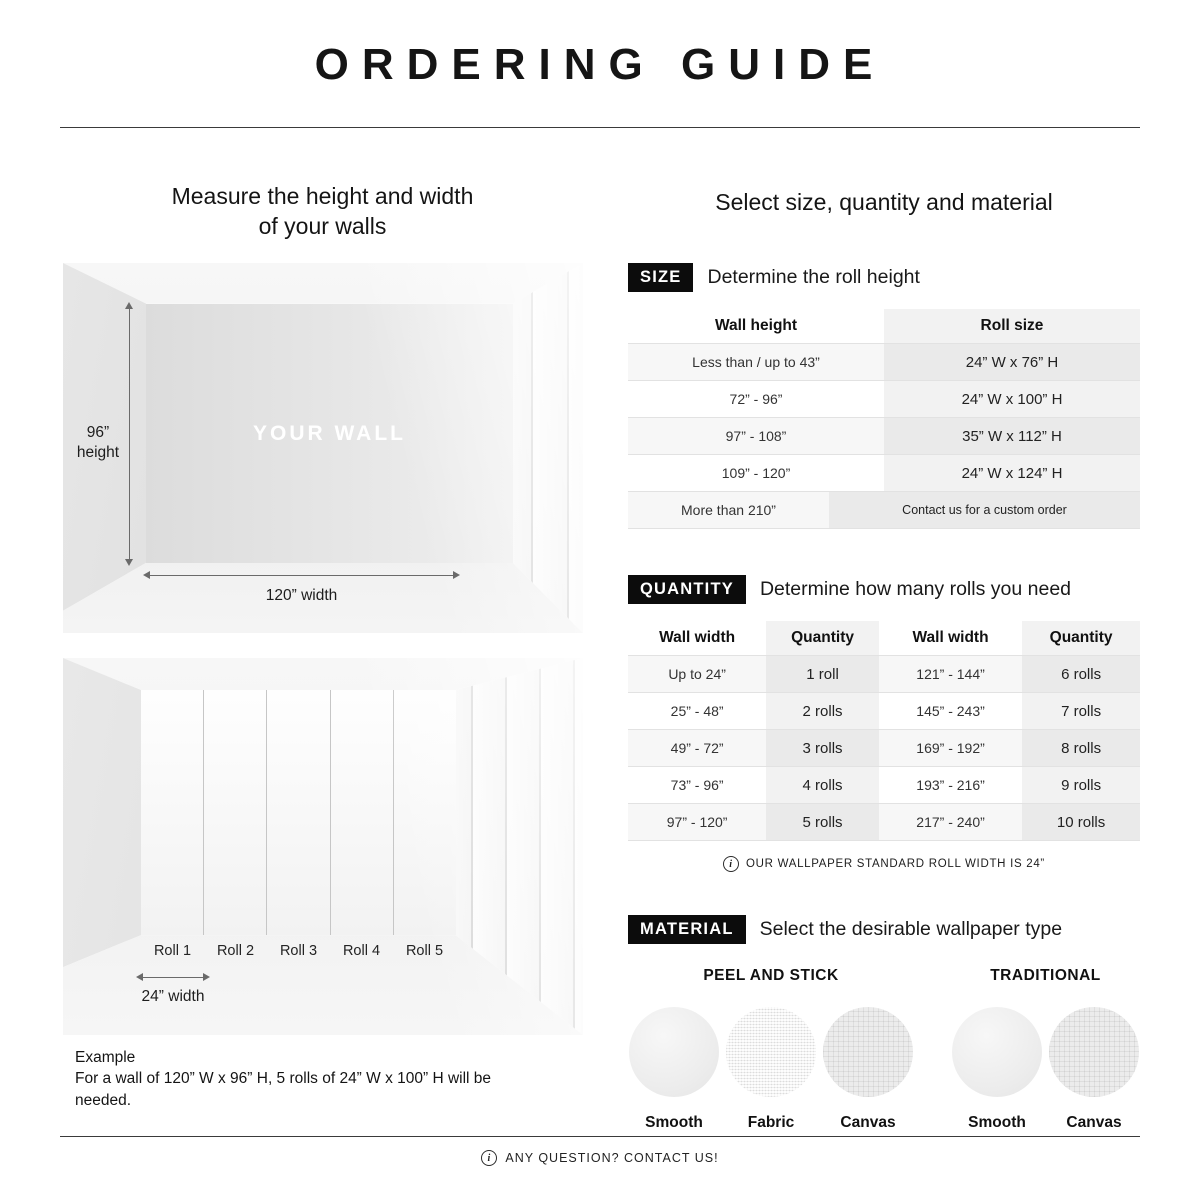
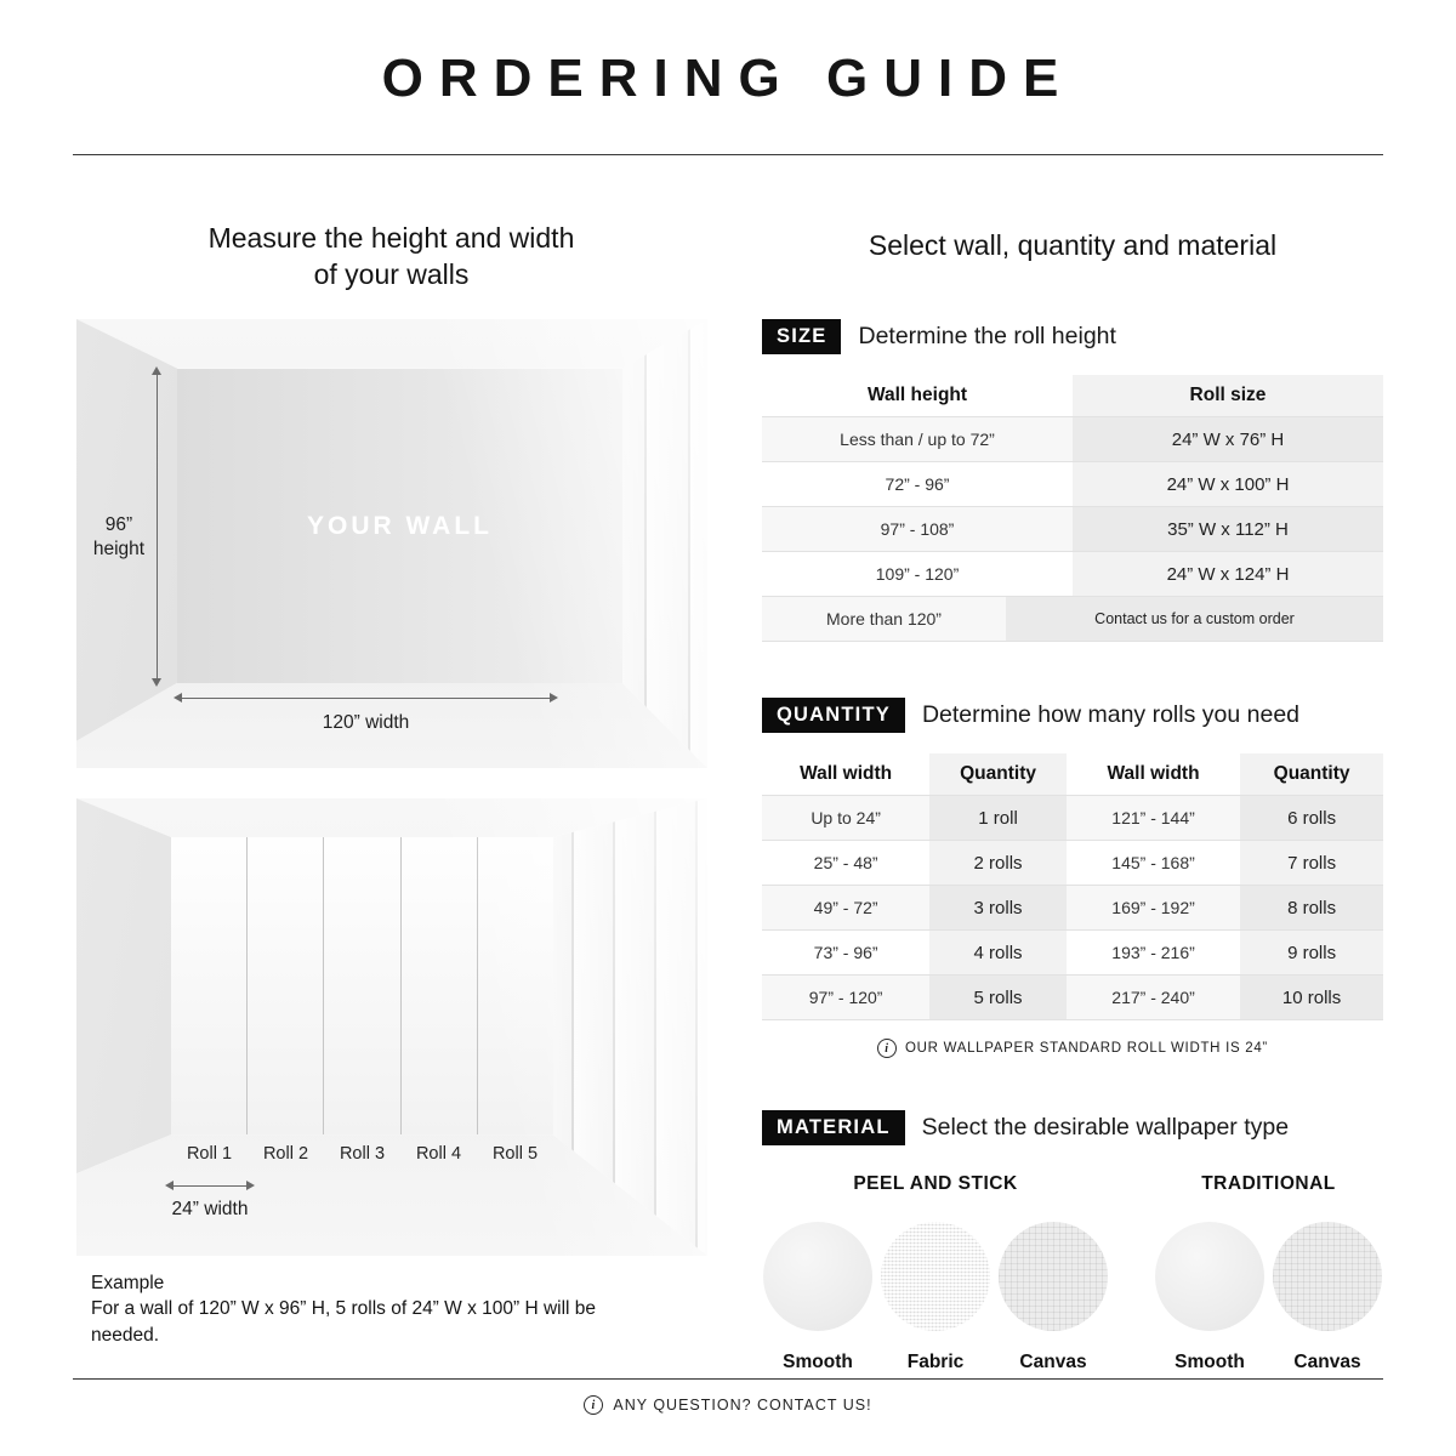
  ORDERING GUIDE
  Measure the height and width
  of your walls
  96”
  height
  120” width
  Roll 1
  Roll 2
  Roll 3
  Roll 4
  Roll 5
  24” width
  Example
  For a wall of 120” W x 96” H, 5 rolls of 24” W x 100” H will be needed.
- Select size, quantity and material
+ Select wall, quantity and material
  SIZE
  Determine the roll height
  Wall height
  Roll size
- Less than / up to 43”
+ Less than / up to 72”
  24” W x 76” H
  72” - 96”
  24” W x 100” H
  97” - 108”
  35” W x 112” H
  109” - 120”
  24” W x 124” H
- More than 210”
+ More than 120”
  Contact us for a custom order
  QUANTITY
  Determine how many rolls you need
  Wall width
  Quantity
  Wall width
  Quantity
  Up to 24”
  1 roll
  121” - 144”
  6 rolls
  25” - 48”
  2 rolls
- 145” - 243”
+ 145” - 168”
  7 rolls
  49” - 72”
  3 rolls
  169” - 192”
  8 rolls
  73” - 96”
  4 rolls
  193” - 216”
  9 rolls
  97” - 120”
  5 rolls
  217” - 240”
  10 rolls
  i
  OUR WALLPAPER STANDARD ROLL WIDTH IS 24”
  MATERIAL
  Select the desirable wallpaper type
  PEEL AND STICK
  Smooth
  Fabric
  Canvas
  TRADITIONAL
  Smooth
  Canvas
  i
  ANY QUESTION? CONTACT US!
